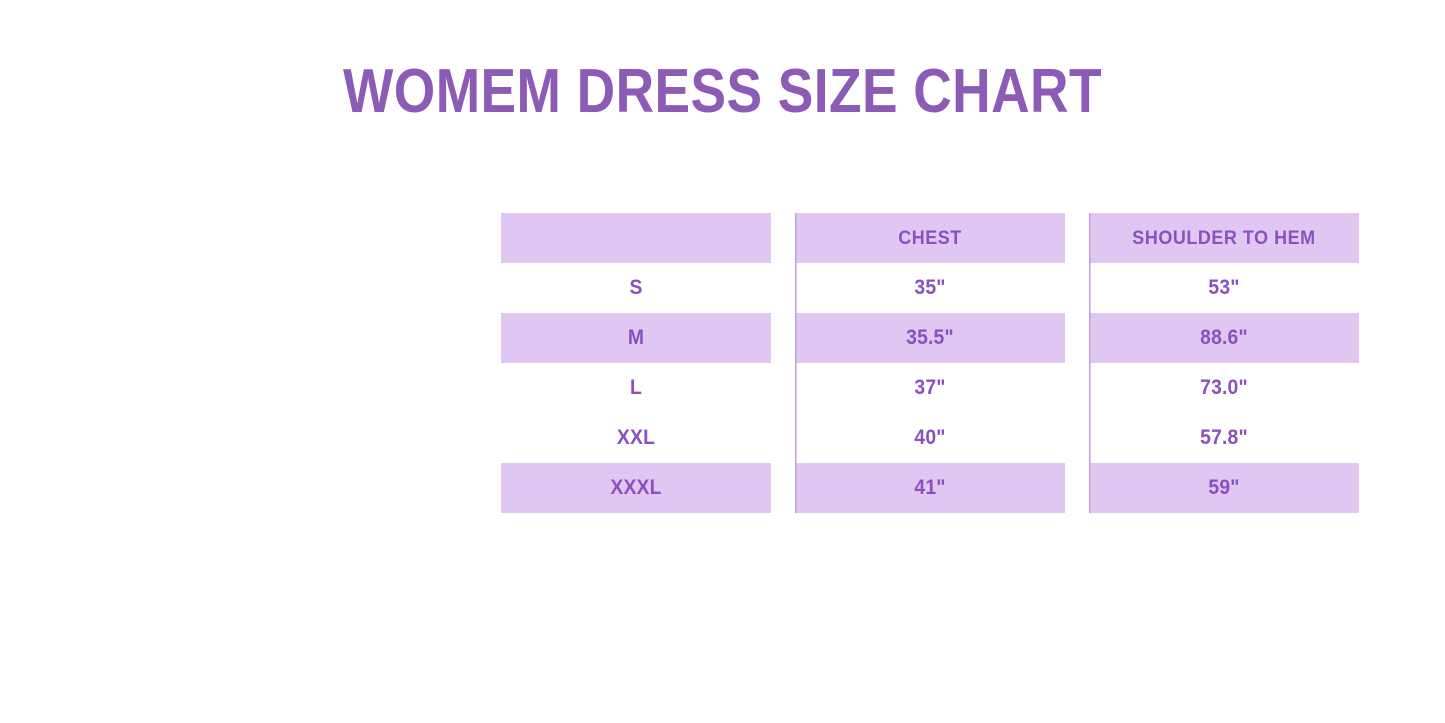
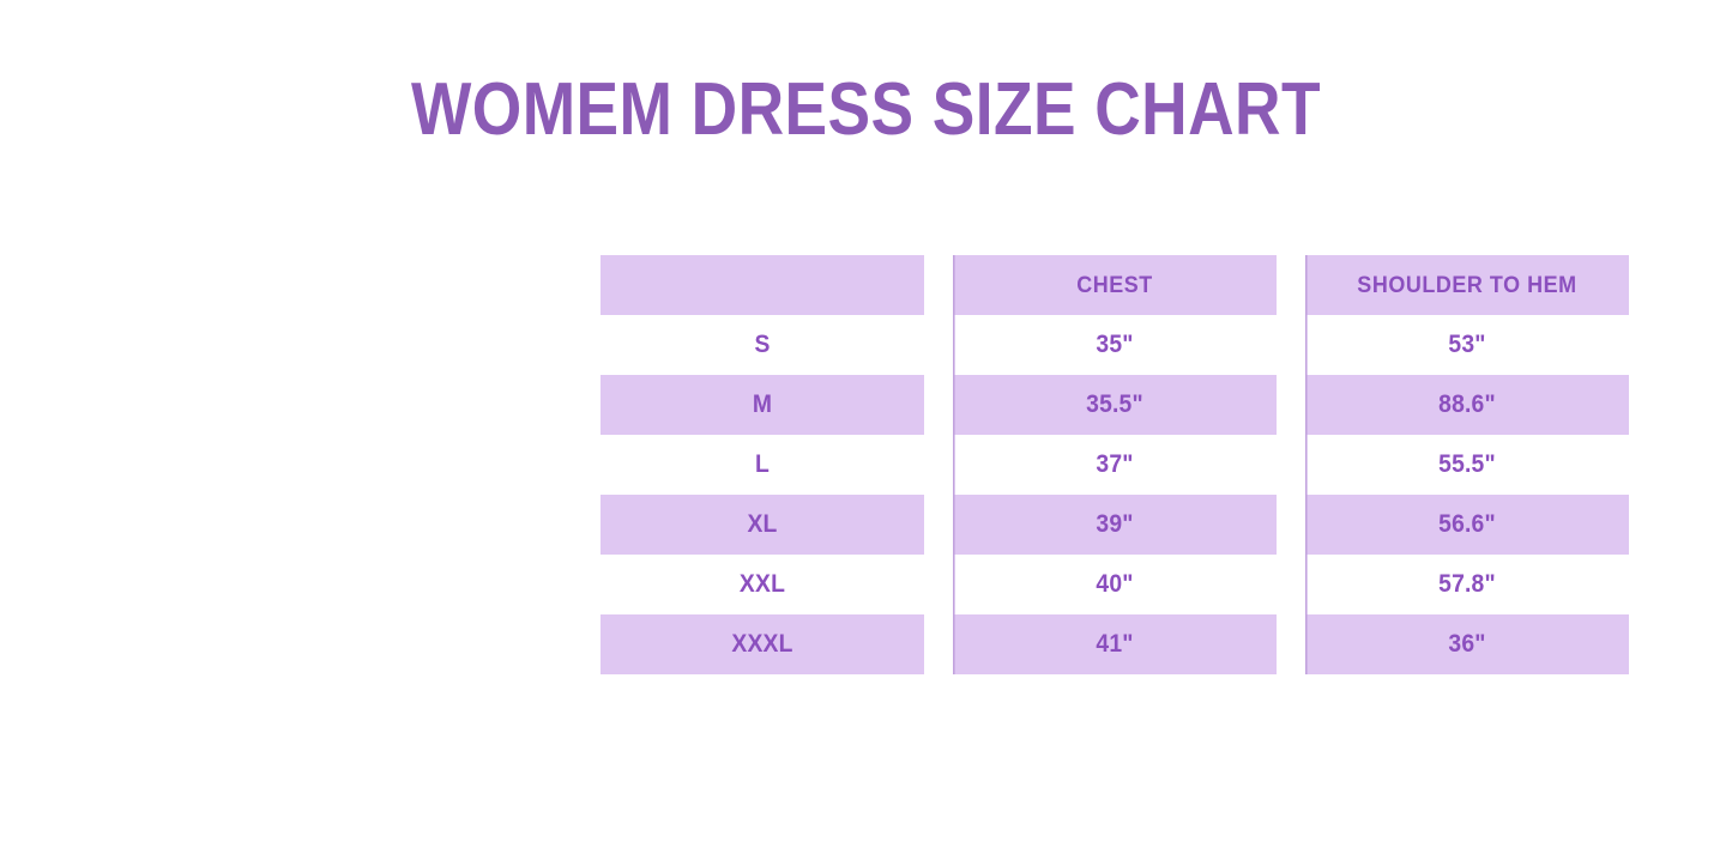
  WOMEM DRESS SIZE CHART
  	CHEST	SHOULDER TO HEM
  S	35"	53"
  M	35.5"	88.6"
- L	37"	73.0"
+ L	37"	55.5"
+ XL	39"	56.6"
  XXL	40"	57.8"
- XXXL	41"	59"
+ XXXL	41"	36"
